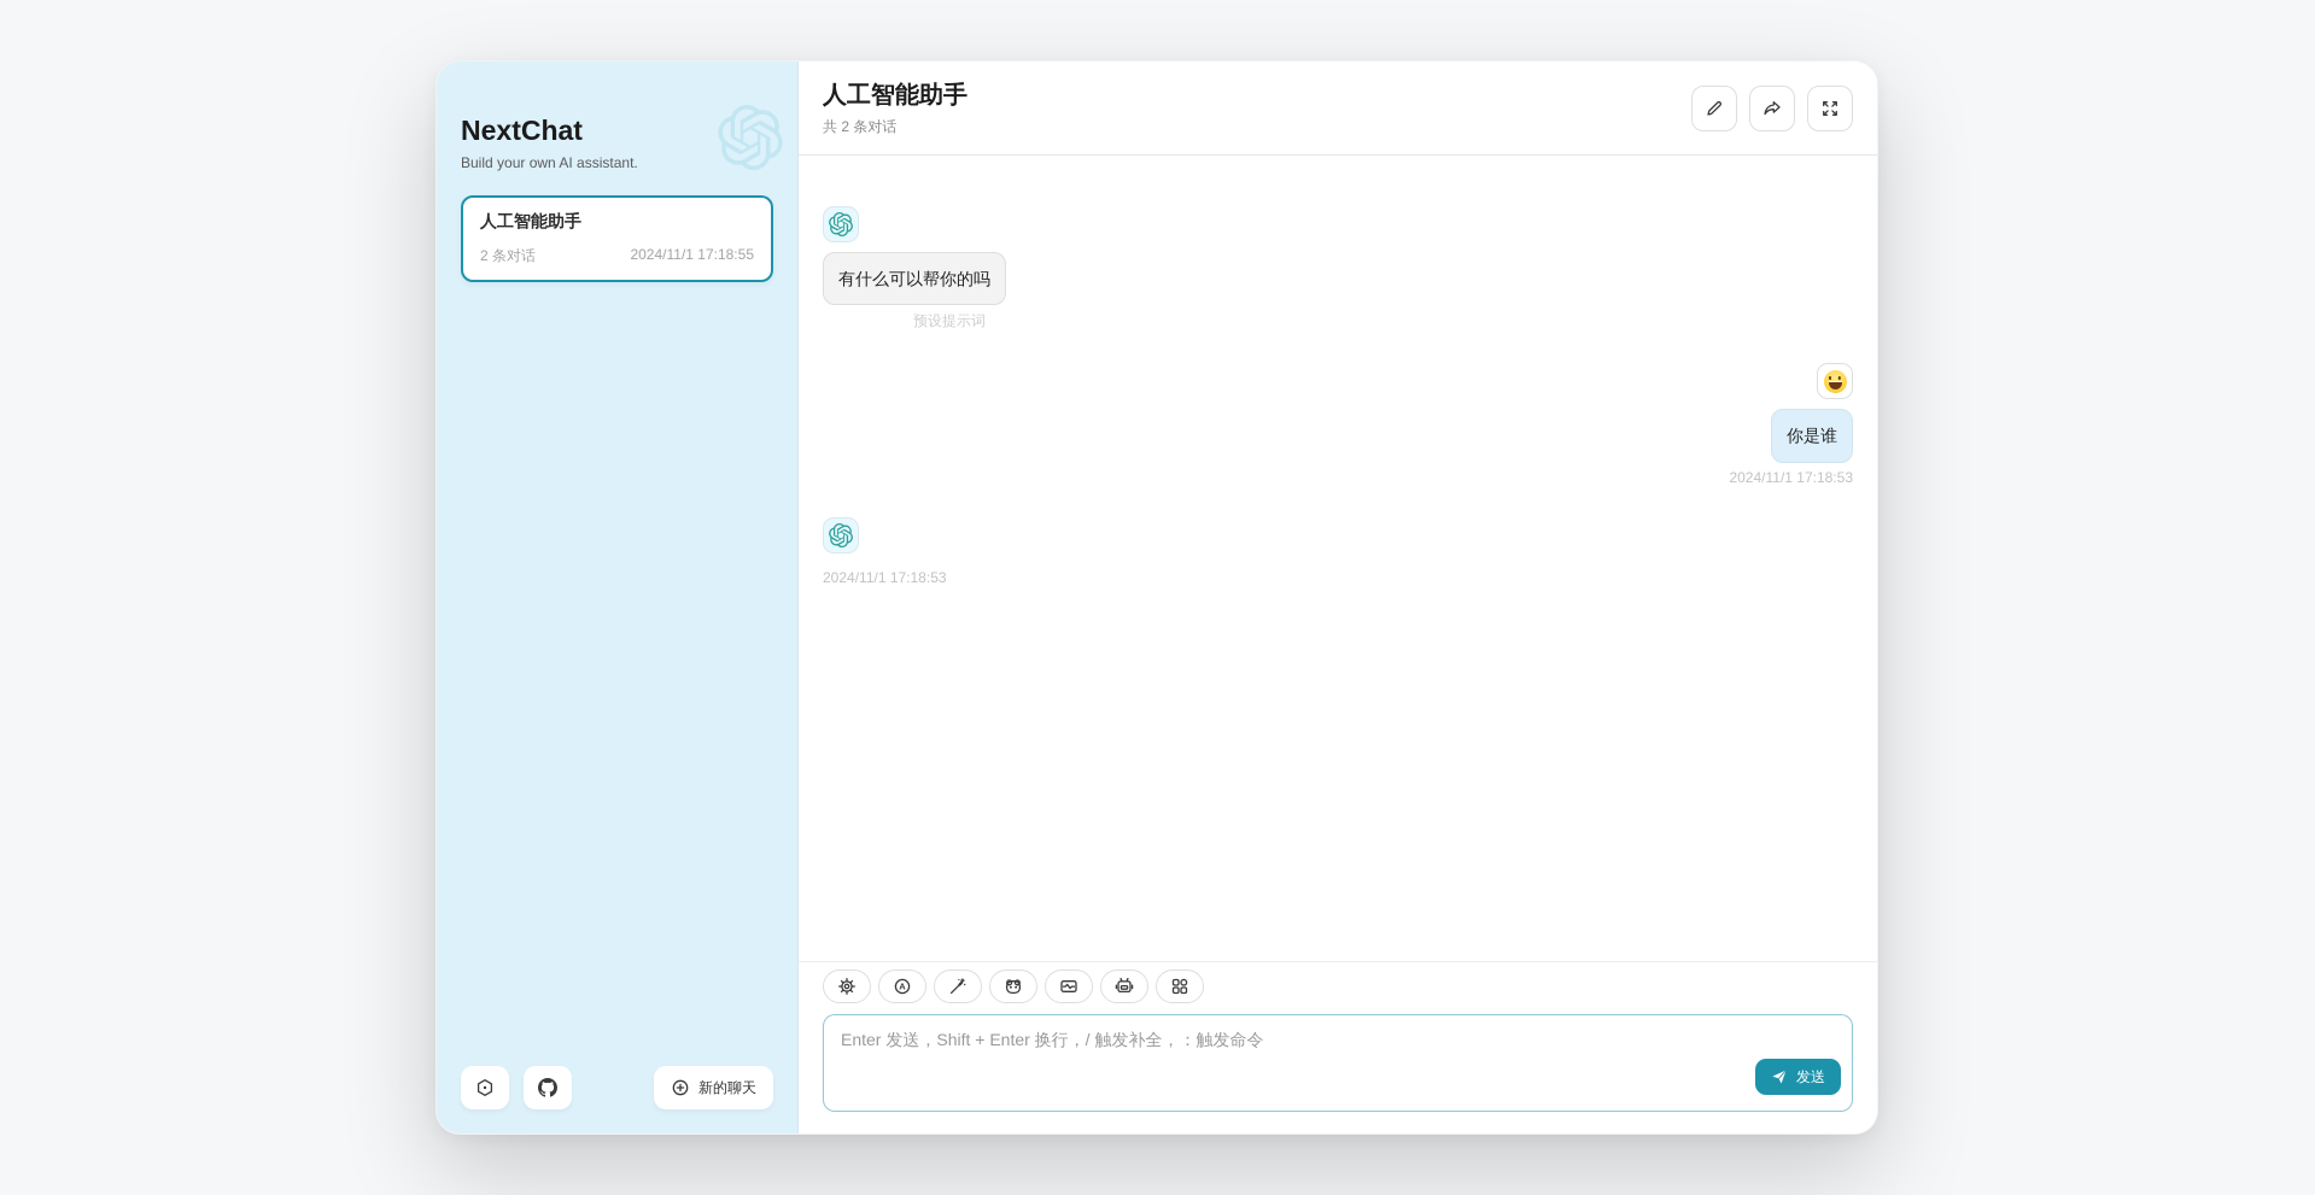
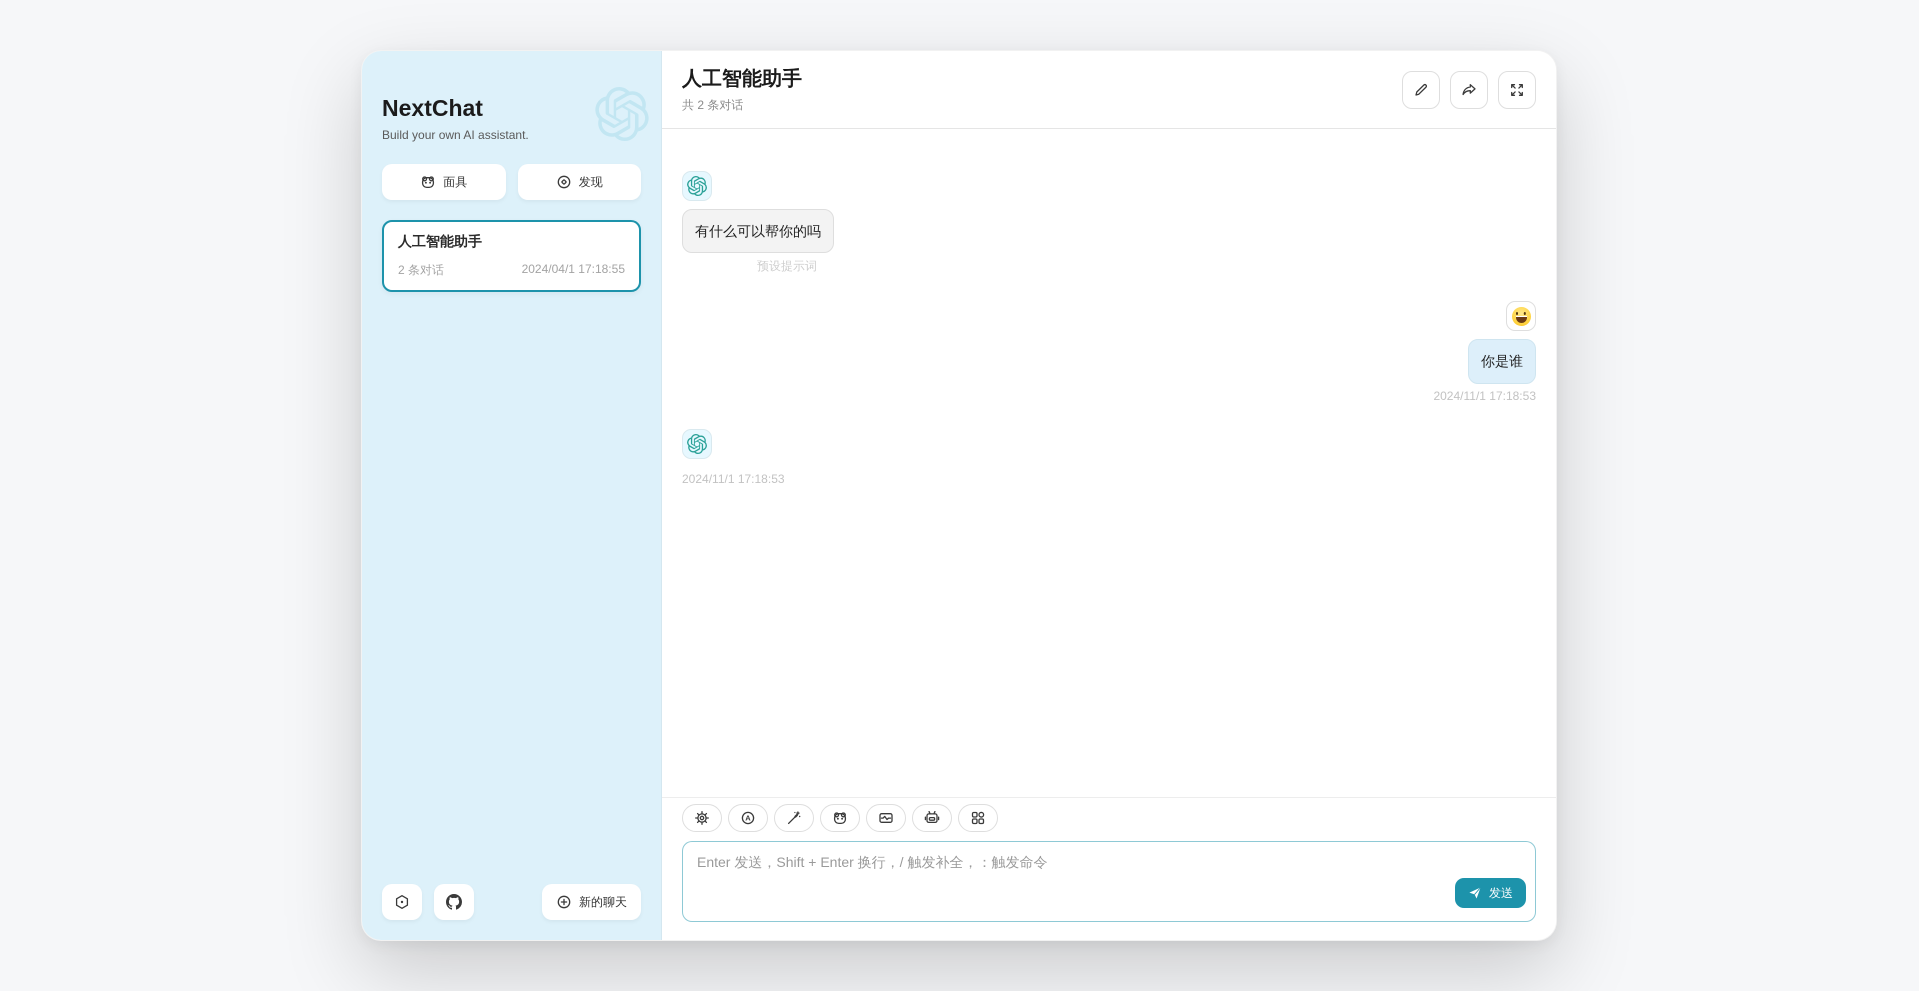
  NextChat
  Build your own AI assistant.
+ 面具
+ 发现
  人工智能助手
  2 条对话
- 2024/11/1 17:18:55
+ 2024/04/1 17:18:55
  新的聊天
  人工智能助手
  共 2 条对话
  有什么可以帮你的吗
  预设提示词
  你是谁
  2024/11/1 17:18:53
  2024/11/1 17:18:53
  Enter 发送，Shift + Enter 换行，/ 触发补全，：触发命令
  发送
